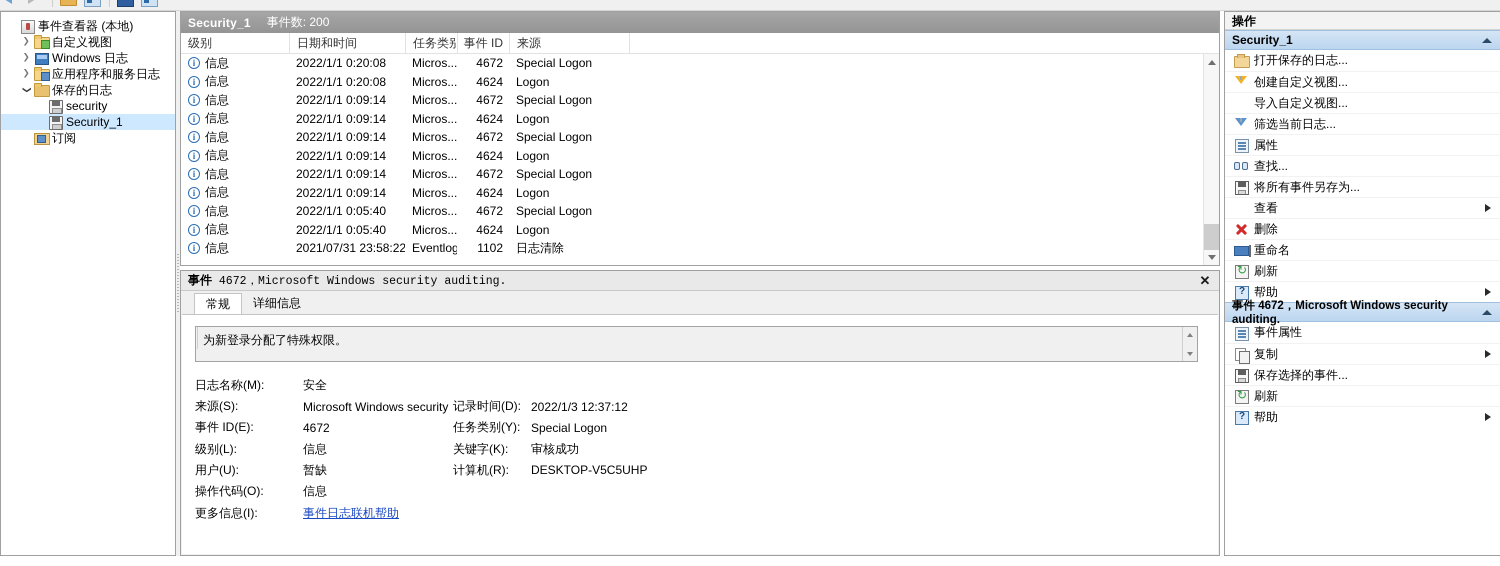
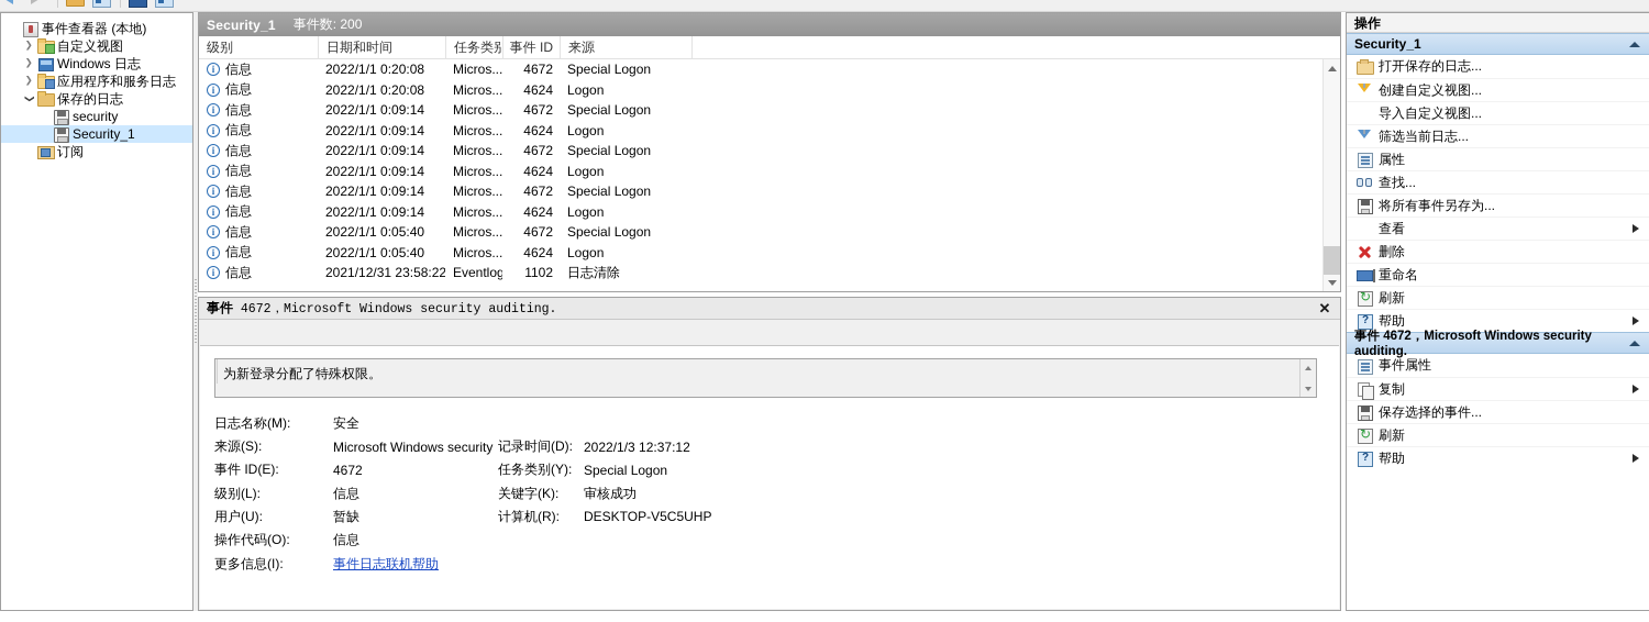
  事件查看器 (本地)
  自定义视图
  Windows 日志
  应用程序和服务日志
  保存的日志
  security
  Security_1
  订阅
  Security_1
  事件数: 200
  级别
  日期和时间
  任务类别
  事件 ID
  来源
  i
  信息
  2022/1/1 0:20:08
  Micros...
  4672
  Special Logon
  i
  信息
  2022/1/1 0:20:08
  Micros...
  4624
  Logon
  i
  信息
  2022/1/1 0:09:14
  Micros...
  4672
  Special Logon
  i
  信息
  2022/1/1 0:09:14
  Micros...
  4624
  Logon
  i
  信息
  2022/1/1 0:09:14
  Micros...
  4672
  Special Logon
  i
  信息
  2022/1/1 0:09:14
  Micros...
  4624
  Logon
  i
  信息
  2022/1/1 0:09:14
  Micros...
  4672
  Special Logon
  i
  信息
  2022/1/1 0:09:14
  Micros...
  4624
  Logon
  i
  信息
  2022/1/1 0:05:40
  Micros...
  4672
  Special Logon
  i
  信息
  2022/1/1 0:05:40
  Micros...
  4624
  Logon
  i
  信息
- 2021/07/31 23:58:22
+ 2021/12/31 23:58:22
  Eventlog
  1102
  日志清除
  事件 4672，Microsoft Windows security auditing.
  ✕
- 常规
- 详细信息
  为新登录分配了特殊权限。
  日志名称(M):
  安全
  来源(S):
  Microsoft Windows security
  记录时间(D):
  2022/1/3 12:37:12
  事件 ID(E):
  4672
  任务类别(Y):
  Special Logon
  级别(L):
  信息
  关键字(K):
  审核成功
  用户(U):
  暂缺
  计算机(R):
  DESKTOP-V5C5UHP
  操作代码(O):
  信息
  更多信息(I):
  事件日志联机帮助
  操作
  Security_1
  打开保存的日志...
  创建自定义视图...
  导入自定义视图...
  筛选当前日志...
  属性
  查找...
  将所有事件另存为...
  查看
  删除
  重命名
  刷新
  帮助
  事件 4672，Microsoft Windows security auditing.
  事件属性
  复制
  保存选择的事件...
  刷新
  帮助
